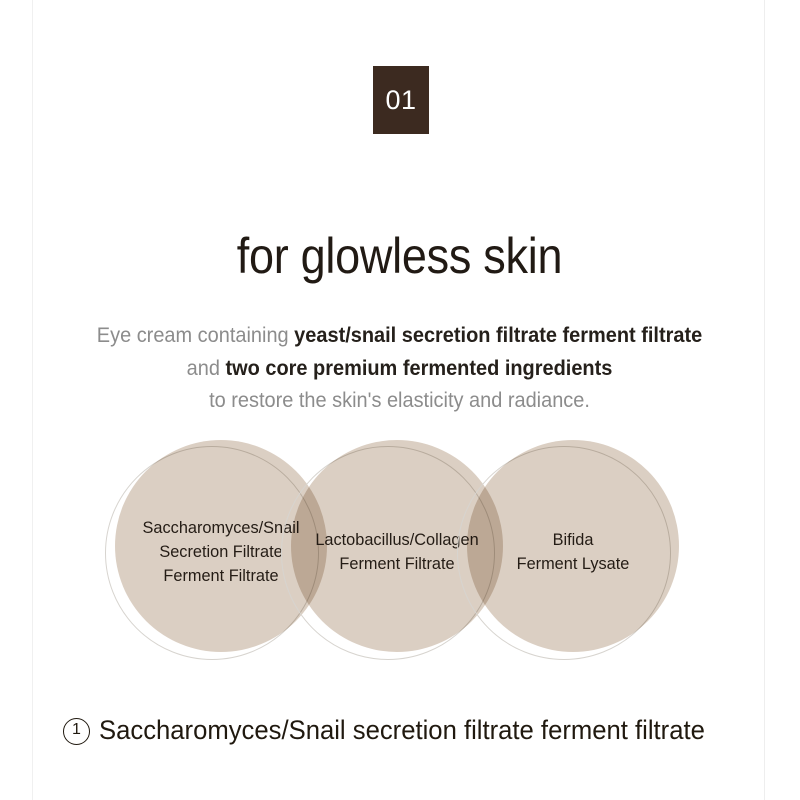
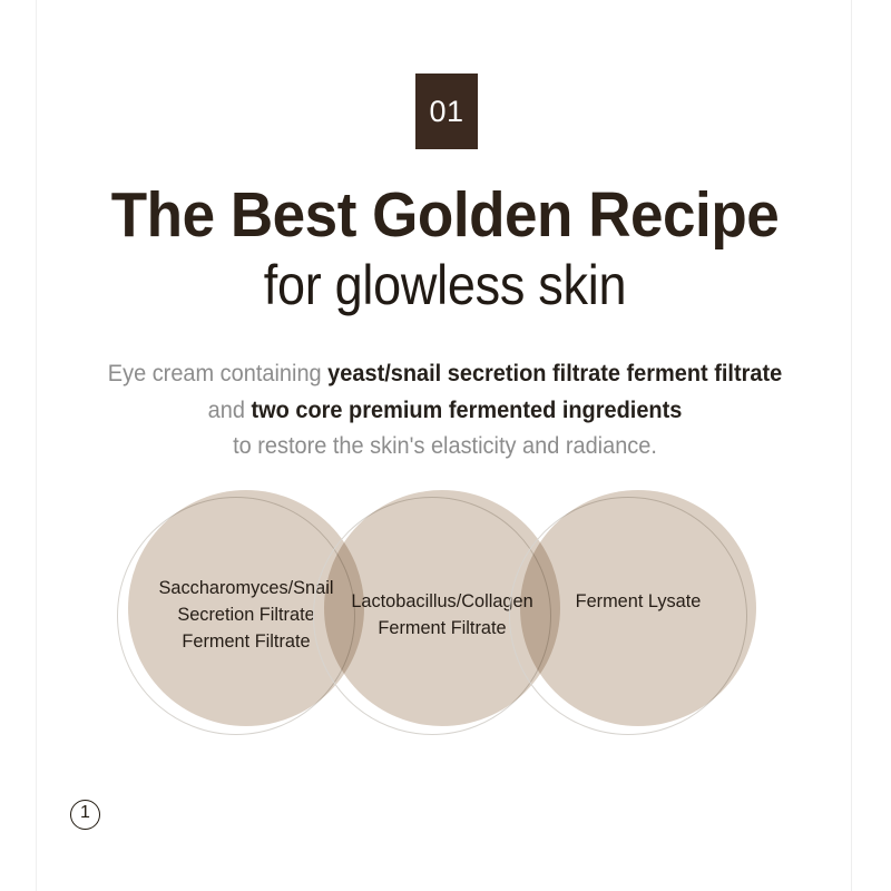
  01
+ The Best Golden Recipe
  for glowless skin
  Eye cream containing yeast/snail secretion filtrate ferment filtrate
  and two core premium fermented ingredients
  to restore the skin's elasticity and radiance.
  Saccharomyces/Sna
  Secretion Filtrate
  Ferment Filtrate
  Lactobacillus/Collage
  Ferment Filtrate
- Bifida
  Ferment Lysate
  1
- Saccharomyces/Snail secretion filtrate ferment filtrate
